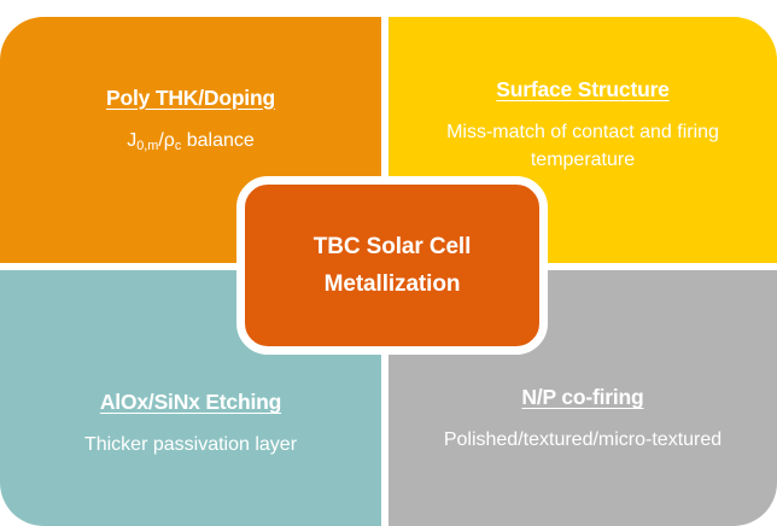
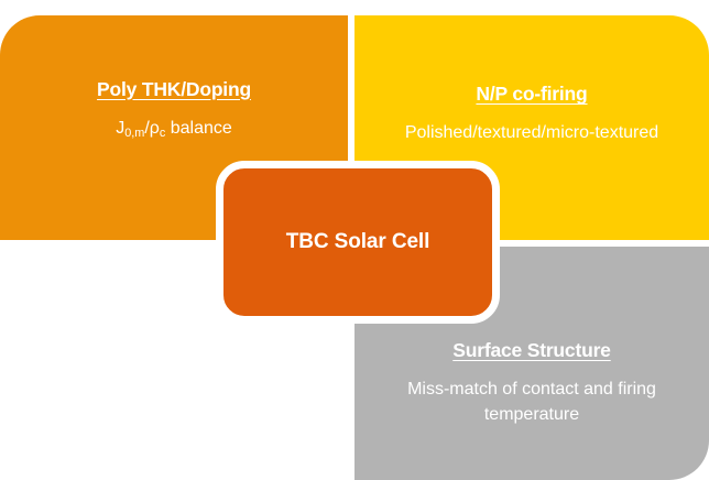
  Poly THK/Doping
  J0,m/ρc balance
- Surface Structure
+ N/P co-firing
- Miss-match of contact and firing temperature
+ Polished/textured/micro-textured
- AlOx/SiNx Etching
- Thicker passivation layer
- N/P co-firing
+ Surface Structure
- Polished/textured/micro-textured
+ Miss-match of contact and firing temperature
  TBC Solar Cell
- Metallization
